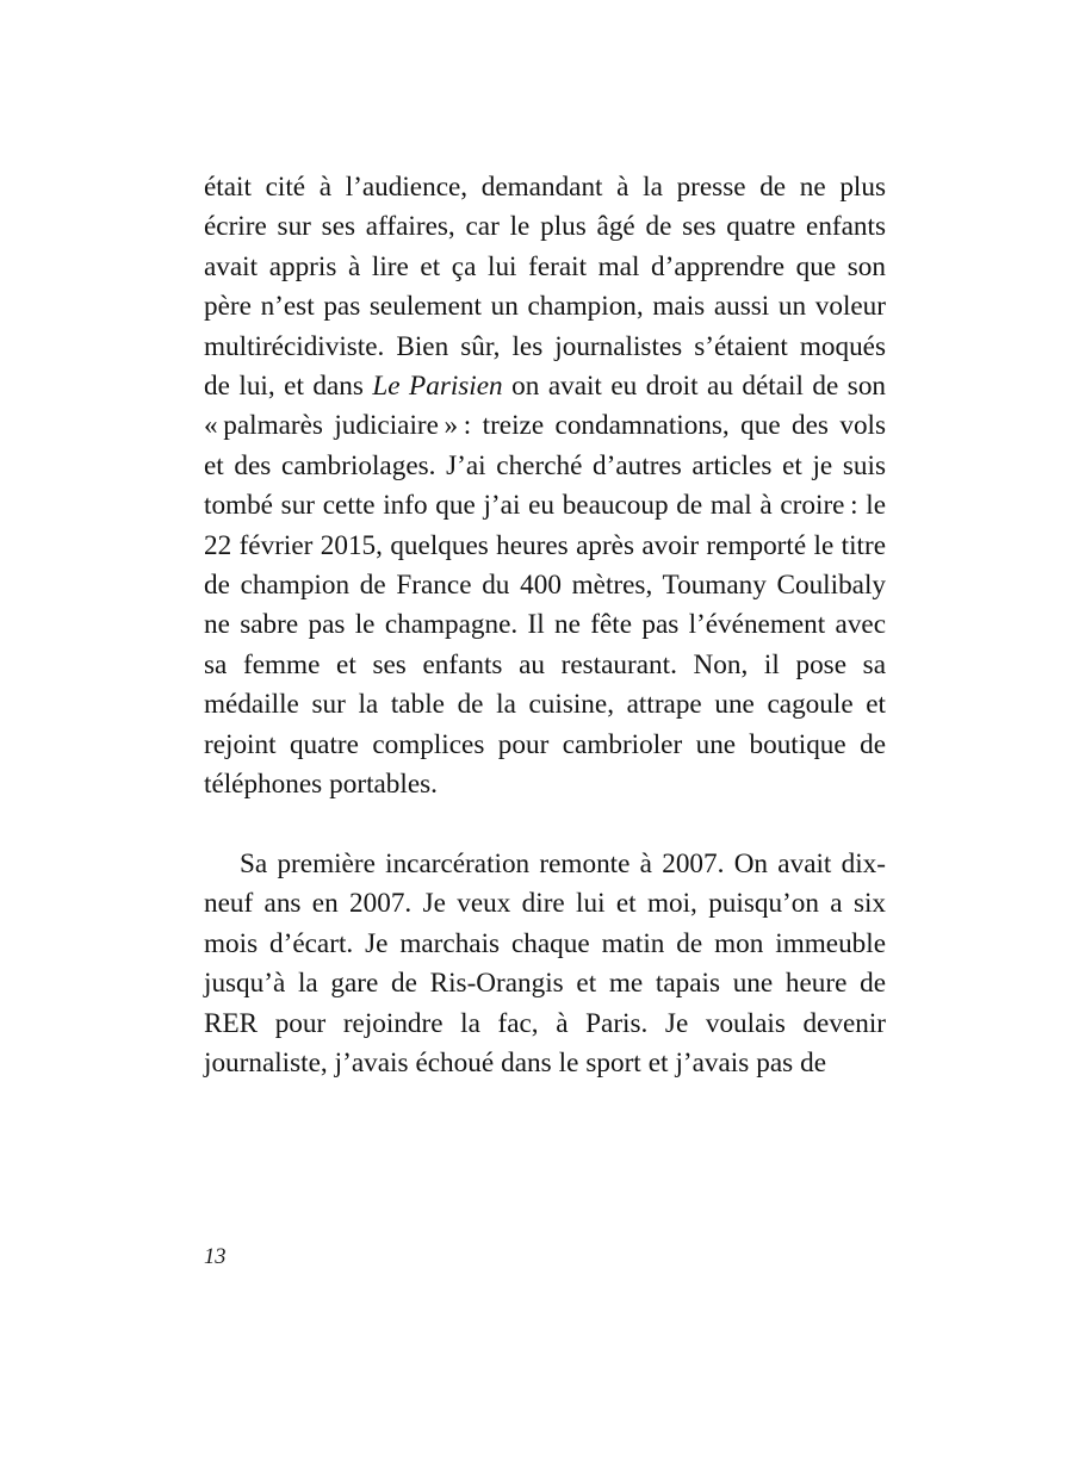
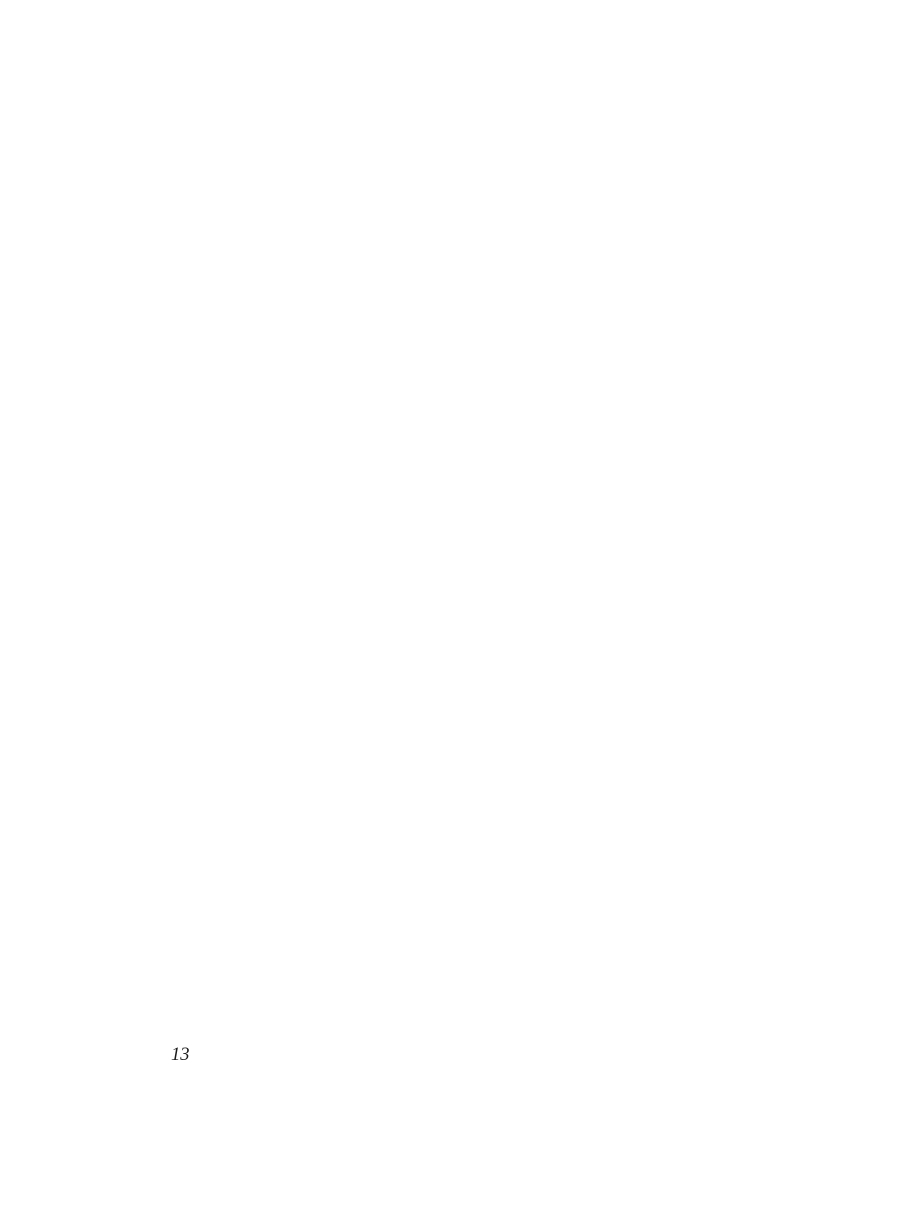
- était cité à l’audience, demandant à la presse de ne plus écrire sur ses affaires, car le plus âgé de ses quatre enfants avait appris à lire et ça lui ferait mal d’apprendre que son père n’est pas seulement un champion, mais aussi un voleur multirécidiviste. Bien sûr, les journalistes s’étaient moqués de lui, et dans Le Parisien on avait eu droit au détail de son « palmarès judiciaire » : treize condamnations, que des vols et des cambriolages. J’ai cherché d’autres articles et je suis tombé sur cette info que j’ai eu beaucoup de mal à croire : le 22 février 2015, quelques heures après avoir remporté le titre de champion de France du 400 mètres, Toumany Coulibaly ne sabre pas le champagne. Il ne fête pas l’événement avec sa femme et ses enfants au restaurant. Non, il pose sa médaille sur la table de la cuisine, attrape une cagoule et rejoint quatre complices pour cambrioler une boutique de téléphones portables.
- Sa première incarcération remonte à 2007. On avait dix-neuf ans en 2007. Je veux dire lui et moi, puisqu’on a six mois d’écart. Je marchais chaque matin de mon immeuble jusqu’à la gare de Ris-Orangis et me tapais une heure de RER pour rejoindre la fac, à Paris. Je voulais devenir journaliste, j’avais échoué dans le sport et j’avais pas de
  13
